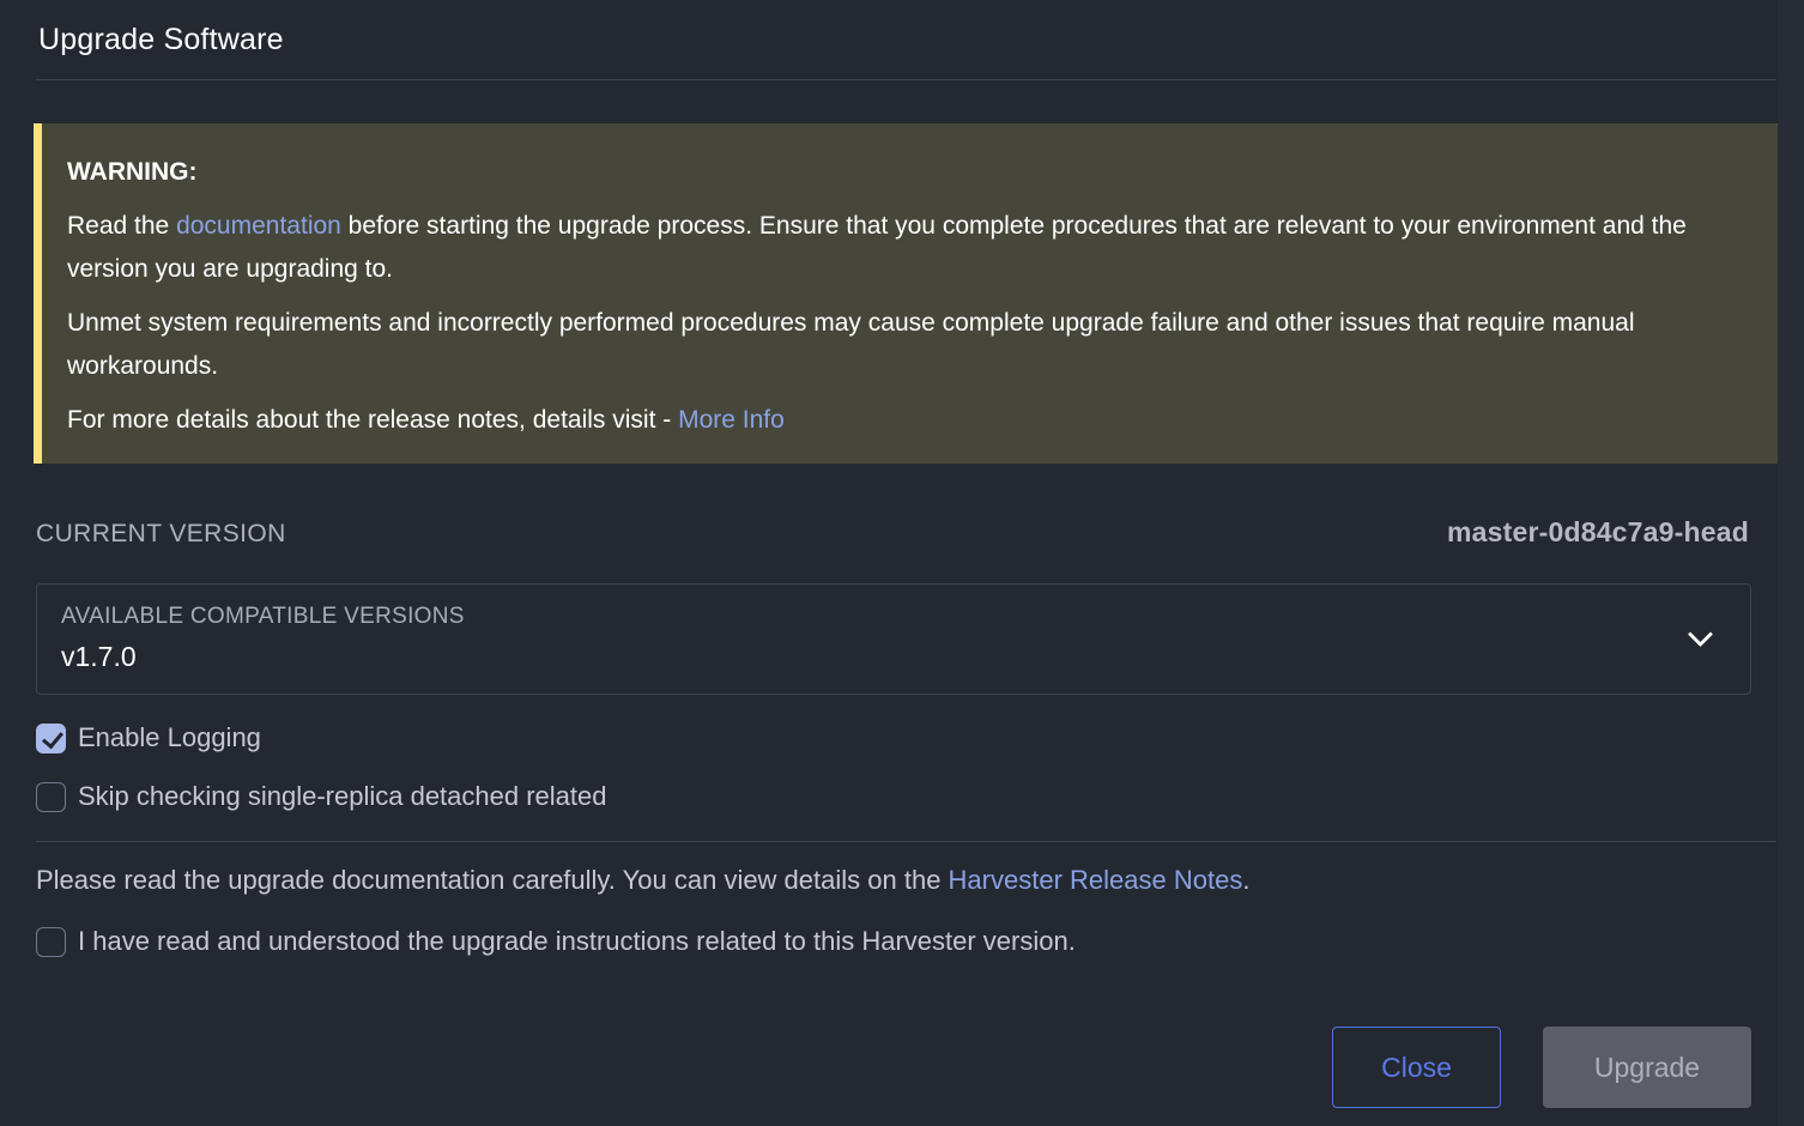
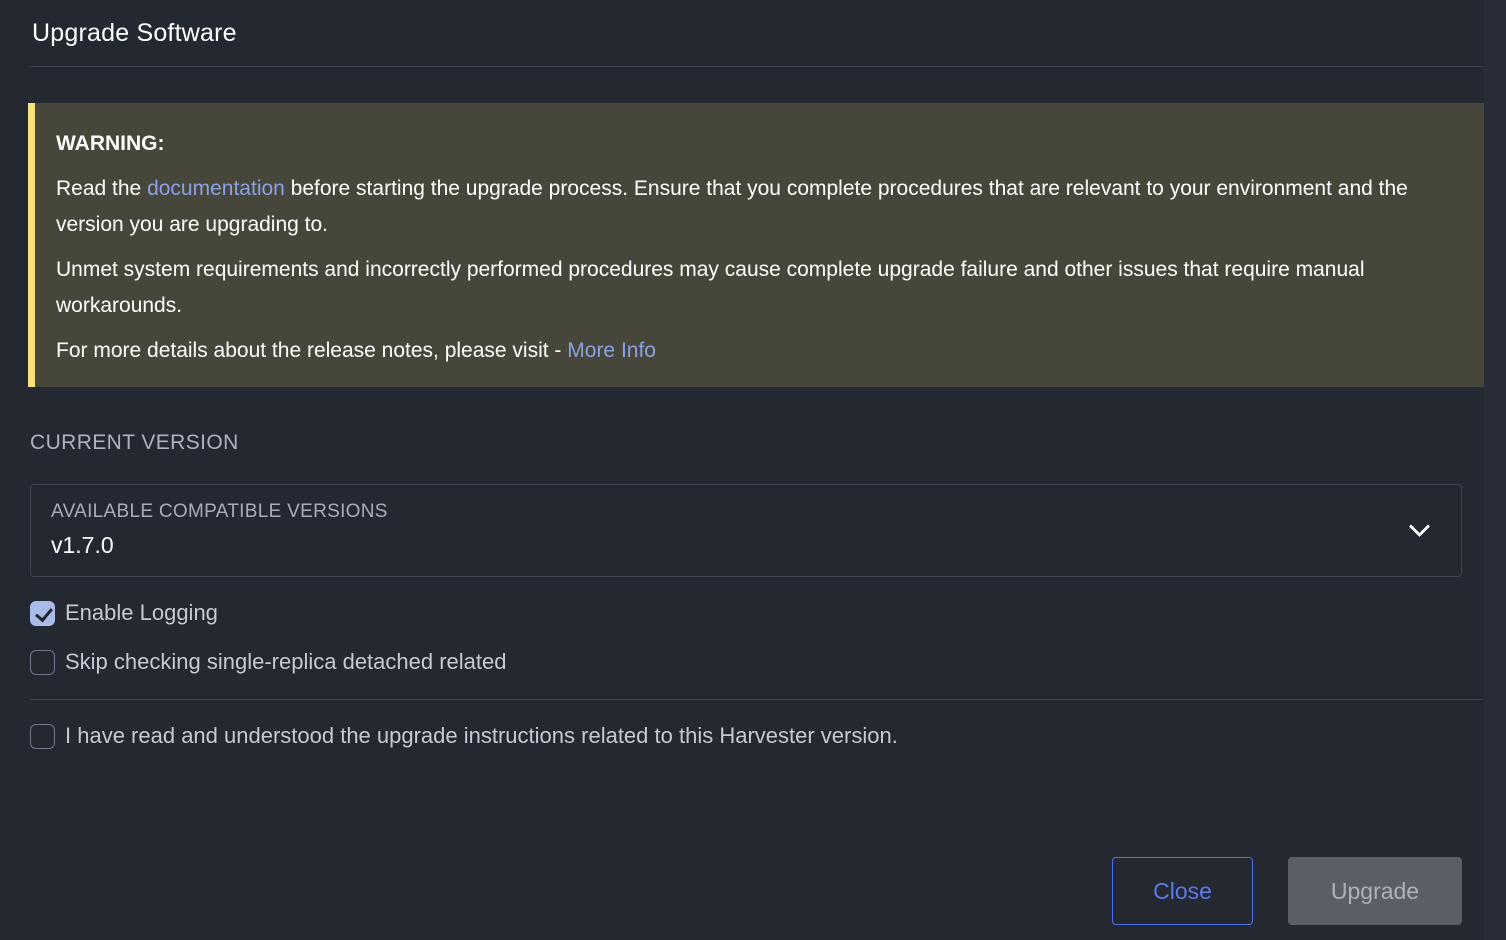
  Upgrade Software
  WARNING:
  Read the documentation before starting the upgrade process. Ensure that you complete procedures that are relevant to your environment and the version you are upgrading to.
  Unmet system requirements and incorrectly performed procedures may cause complete upgrade failure and other issues that require manual workarounds.
- For more details about the release notes, details visit - More Info
+ For more details about the release notes, please visit - More Info
  CURRENT VERSION
- master-0d84c7a9-head
  AVAILABLE COMPATIBLE VERSIONS
  v1.7.0
  Enable Logging
  Skip checking single-replica detached related
- Please read the upgrade documentation carefully. You can view details on the Harvester Release Notes.
  I have read and understood the upgrade instructions related to this Harvester version.
  Close
  Upgrade
